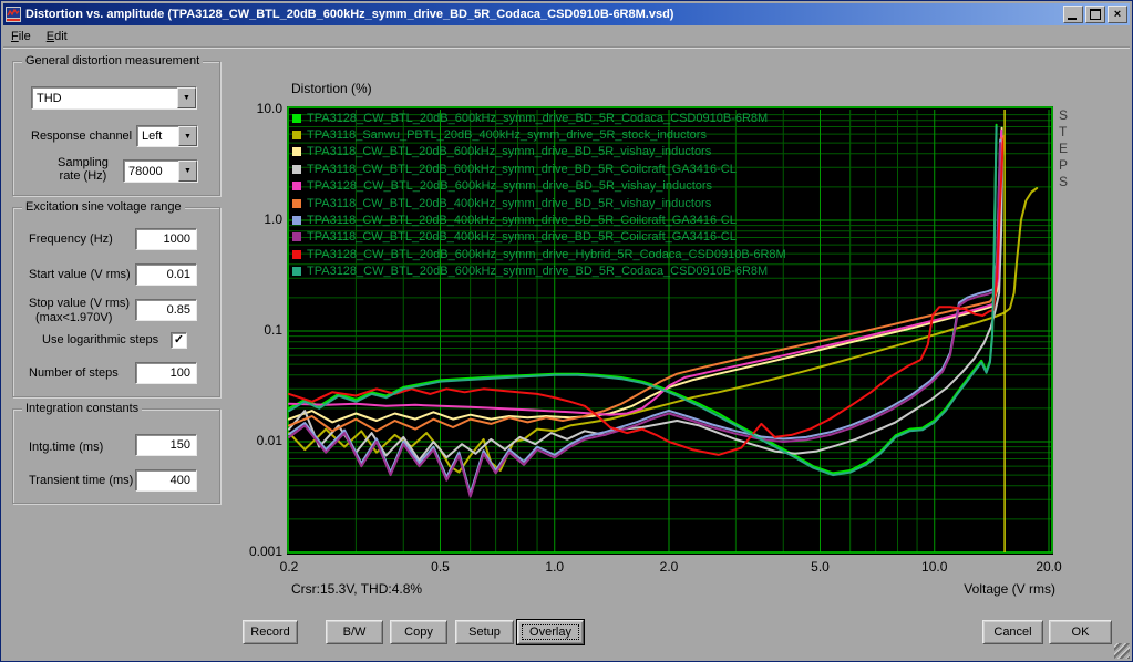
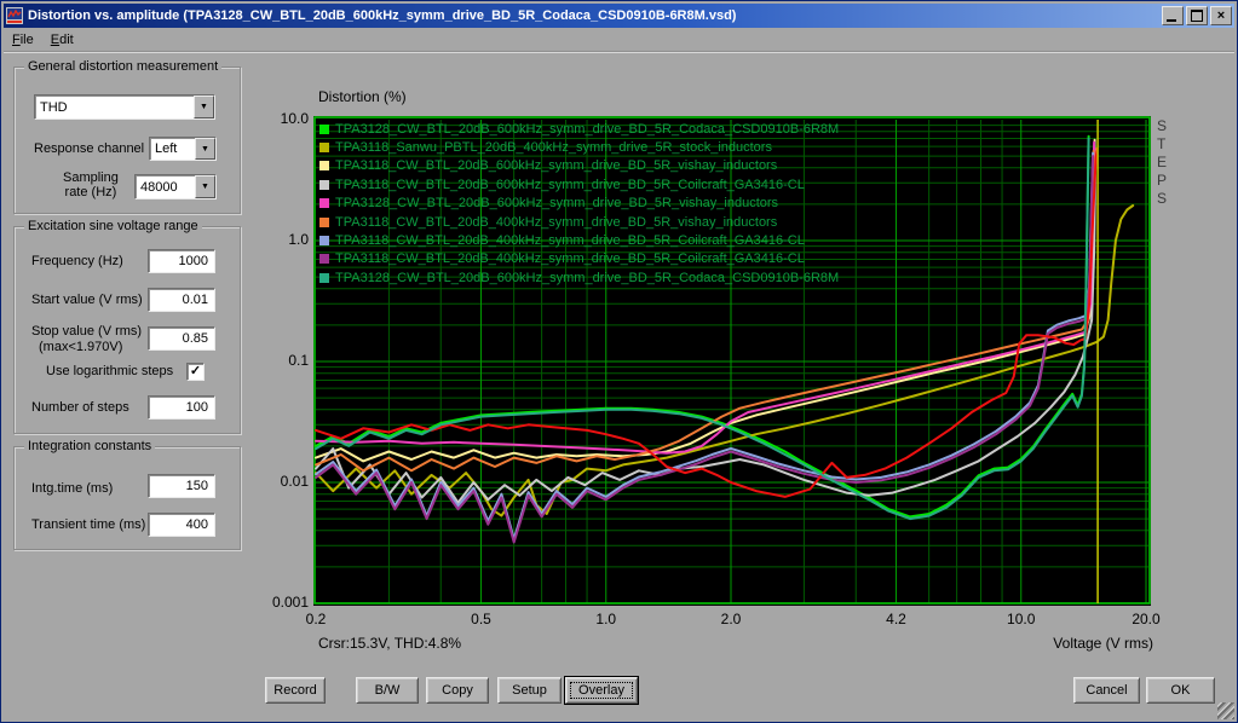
  Distortion vs. amplitude (TPA3128_CW_BTL_20dB_600kHz_symm_drive_BD_5R_Codaca_CSD0910B-6R8M.vsd)
  ×
  File
  Edit
  General distortion measurement
  THD
  Response channel
  Left
  Sampling
  rate (Hz)
- 78000
+ 48000
  Excitation sine voltage range
  Frequency (Hz)
  1000
  Start value (V rms)
  0.01
  Stop value (V rms)
  (max<1.970V)
  0.85
  Use logarithmic steps
  ✓
  Number of steps
  100
  Integration constants
  Intg.time (ms)
  150
  Transient time (ms)
  400
  Distortion (%)
  TPA3128_CW_BTL_20dB_600kHz_symm_drive_BD_5R_Codaca_CSD0910B-6R8M
  TPA3118_Sanwu_PBTL_20dB_400kHz_symm_drive_5R_stock_inductors
  TPA3118_CW_BTL_20dB_600kHz_symm_drive_BD_5R_vishay_inductors
  TPA3118_CW_BTL_20dB_600kHz_symm_drive_BD_5R_Coilcraft_GA3416-CL
  TPA3128_CW_BTL_20dB_600kHz_symm_drive_BD_5R_vishay_inductors
  TPA3118_CW_BTL_20dB_400kHz_symm_drive_BD_5R_vishay_inductors
  TPA3118_CW_BTL_20dB_400kHz_symm_drive_BD_5R_Coilcraft_GA3416-CL
  TPA3118_CW_BTL_20dB_400kHz_symm_drive_BD_5R_Coilcraft_GA3416-CL
- TPA3128_CW_BTL_20dB_600kHz_symm_drive_Hybrid_5R_Codaca_CSD0910B-6R8M
  TPA3128_CW_BTL_20dB_600kHz_symm_drive_BD_5R_Codaca_CSD0910B-6R8M
  10.0
  1.0
  0.1
  0.01
  0.001
  0.2
  0.5
  1.0
  2.0
- 5.0
+ 4.2
  10.0
  20.0
  Crsr:15.3V, THD:4.8%
  Voltage (V rms)
  S
  T
  E
  P
  S
  Record
  B/W
  Copy
  Setup
  Overlay
  Cancel
  OK
